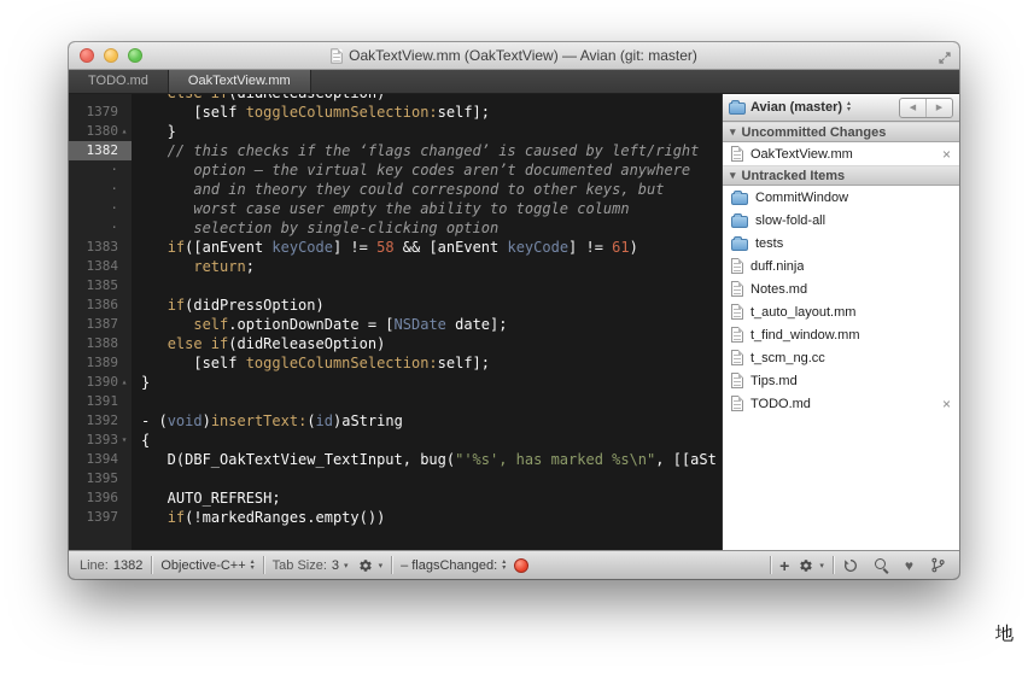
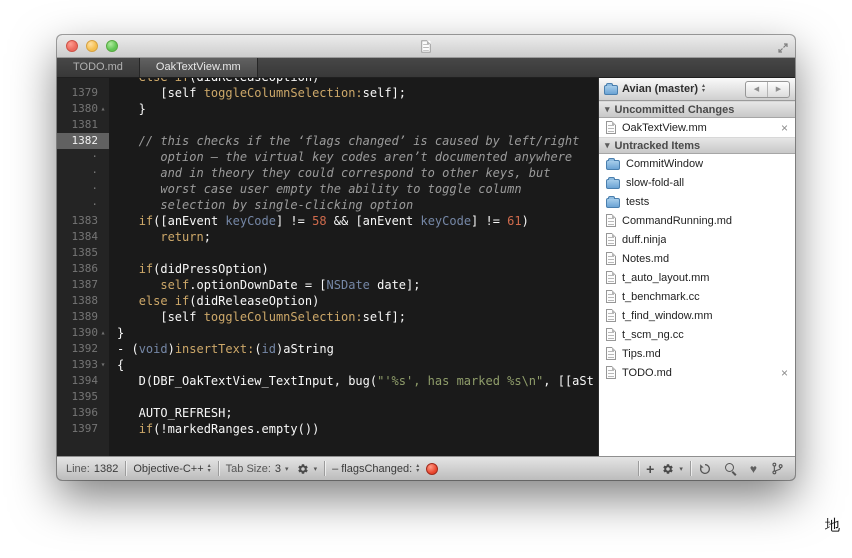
- OakTextView.mm (OakTextView) — Avian (git: master)
  TODO.md
  OakTextView.mm
  1379
  [self toggleColumnSelection:self];
  1380
  ▴
  }
+ 1381
  1382
  // this checks if the ‘flags changed’ is caused by left/right
  ·
  option — the virtual key codes aren’t documented anywhere
  ·
  and in theory they could correspond to other keys, but
  ·
  worst case user empty the ability to toggle column
  ·
  selection by single-clicking option
  1383
  if([anEvent keyCode] != 58 && [anEvent keyCode] != 61)
  1384
  return;
  1385
  1386
  if(didPressOption)
  1387
  self.optionDownDate = [NSDate date];
  1388
  else if(didReleaseOption)
  1389
  [self toggleColumnSelection:self];
  1390
  ▴
  }
- 1391
  1392
  - (void)insertText:(id)aString
  1393
  ▾
  {
  1394
  D(DBF_OakTextView_TextInput, bug("'%s', has marked %s\n", [[aSt
  1395
  1396
  AUTO_REFRESH;
  1397
  if(!markedRanges.empty())
  Avian (master)
  ▾
  Uncommitted Changes
  OakTextView.mm
  ×
  ▾
  Untracked Items
  CommitWindow
  slow-fold-all
  tests
+ CommandRunning.md
  duff.ninja
  Notes.md
  t_auto_layout.mm
+ t_benchmark.cc
  t_find_window.mm
  t_scm_ng.cc
  Tips.md
  TODO.md
  ×
  Line:
  1382
  Objective-C++
  Tab Size:
  3
  – flagsChanged:
  +
  ♥
  地
